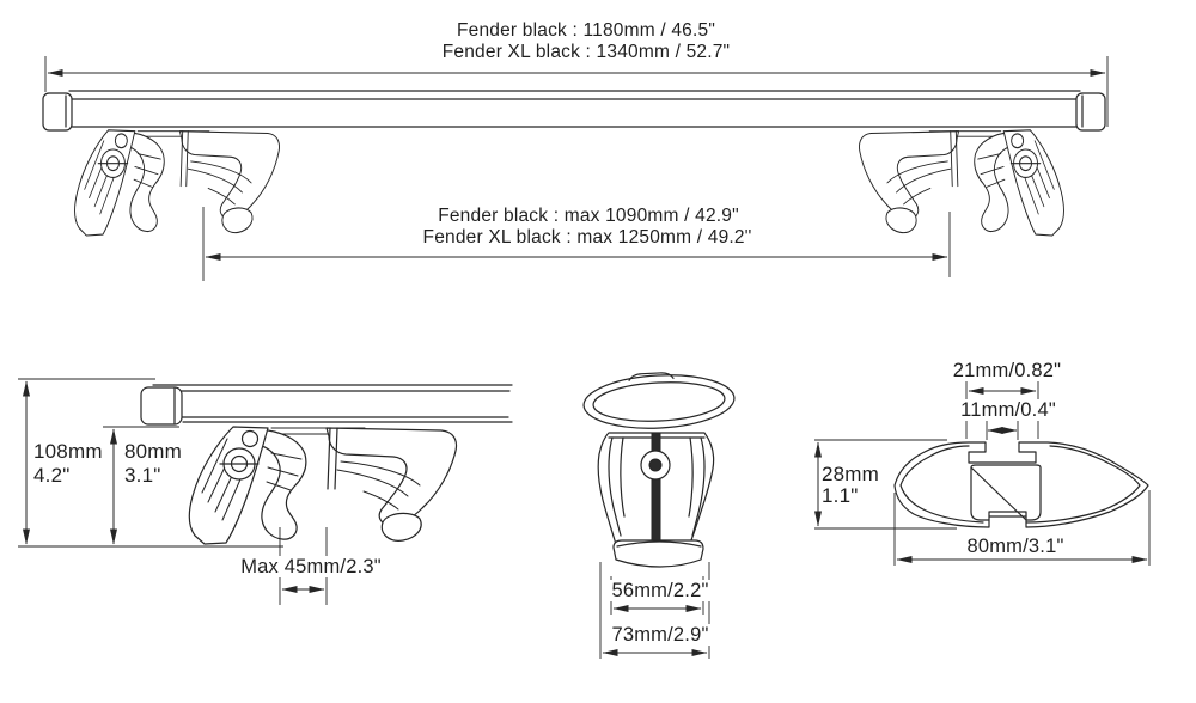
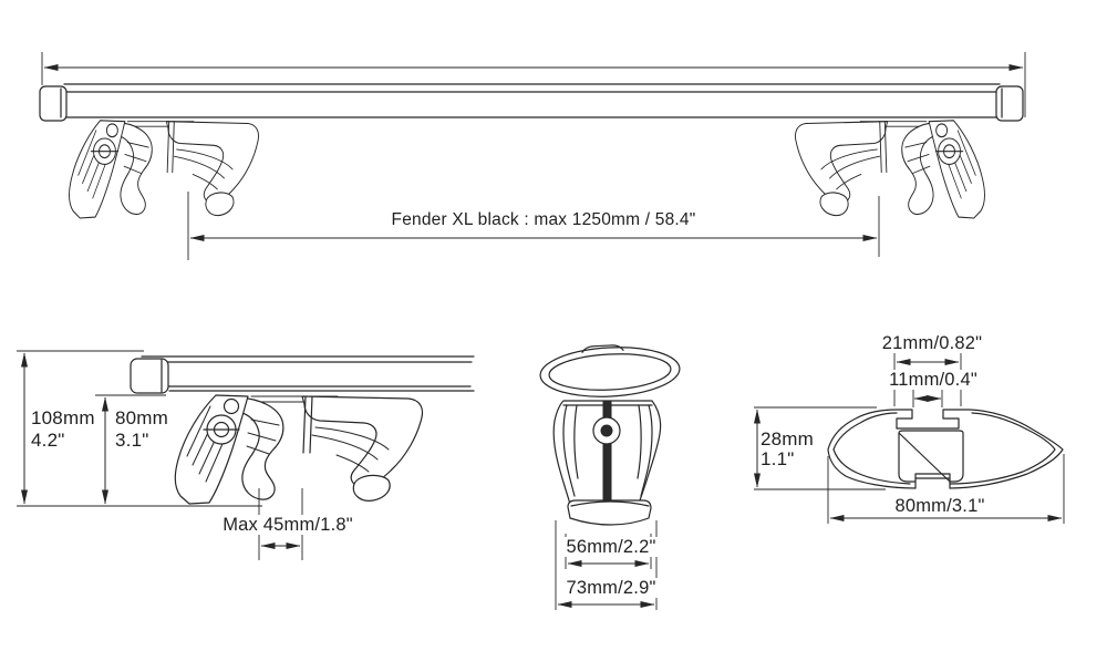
- Fender black : 1180mm / 46.5"
- Fender XL black : 1340mm / 52.7"
- Fender black : max 1090mm / 42.9"
- Fender XL black : max 1250mm / 49.2"
+ Fender XL black : max 1250mm / 58.4"
  108mm
  4.2"
  80mm
  3.1"
- Max 45mm/2.3"
+ Max 45mm/1.8"
  56mm/2.2"
  73mm/2.9"
  21mm/0.82"
  11mm/0.4"
  28mm
  1.1"
  80mm/3.1"
